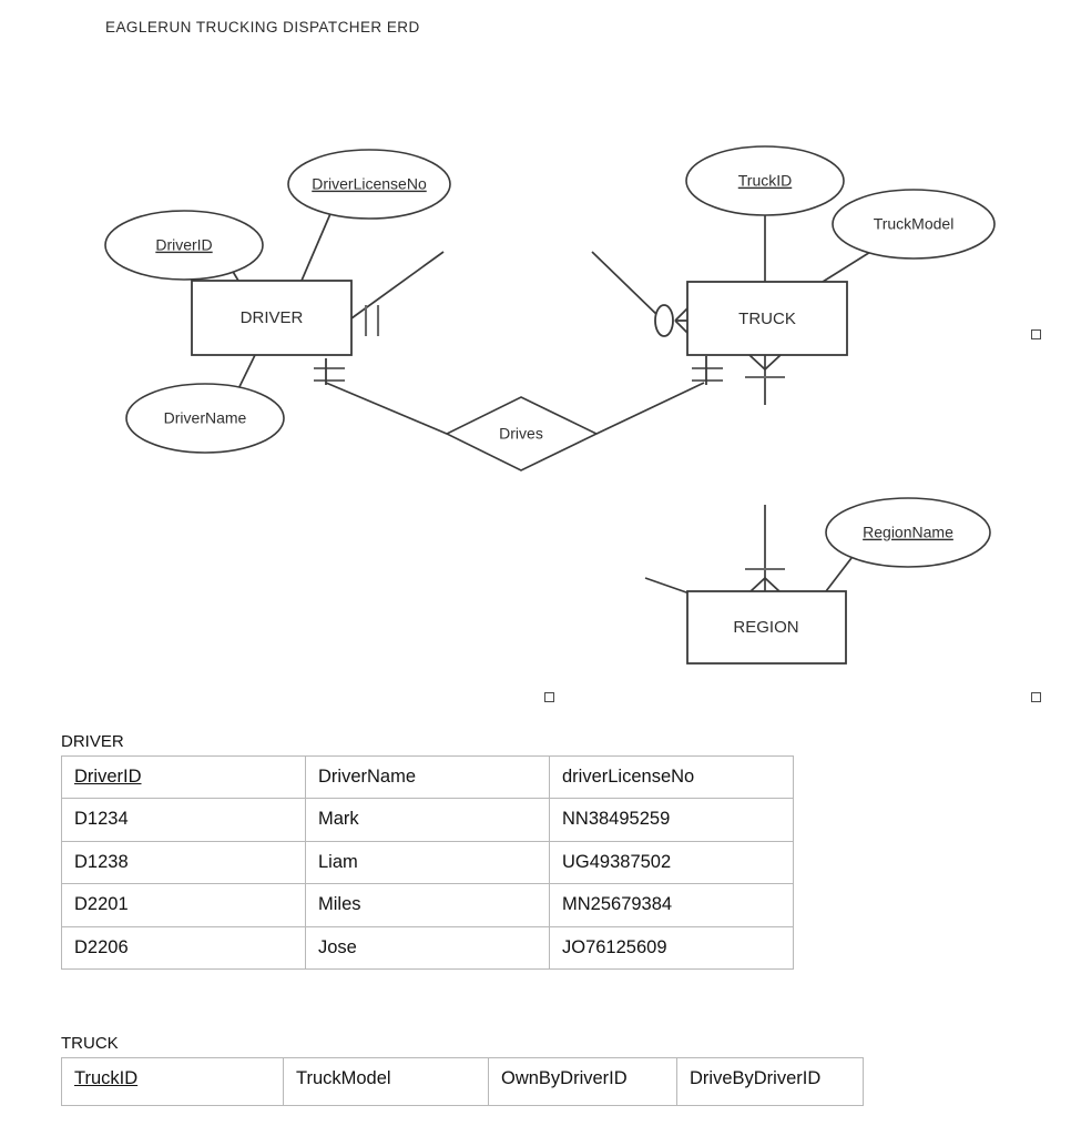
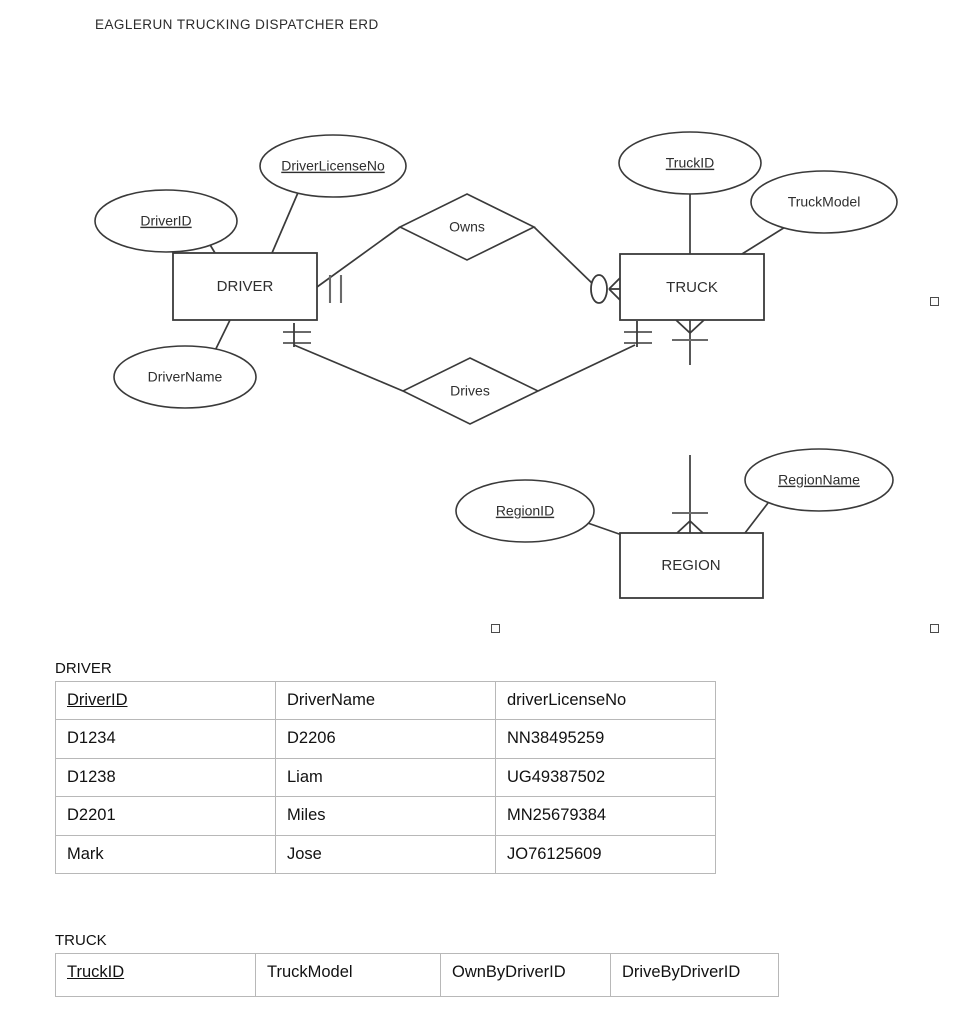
  EAGLERUN TRUCKING DISPATCHER ERD
  DriverID
  DriverLicenseNo
  DriverName
  TruckID
  TruckModel
+ RegionID
  RegionName
+ Owns
  Drives
  DRIVER
  TRUCK
  REGION
  DRIVER
  DriverID	DriverName	driverLicenseNo
- D1234	Mark	NN38495259
+ D1234	D2206	NN38495259
  D1238	Liam	UG49387502
  D2201	Miles	MN25679384
- D2206	Jose	JO76125609
+ Mark	Jose	JO76125609
  TRUCK
  TruckID	TruckModel	OwnByDriverID	DriveByDriverID
